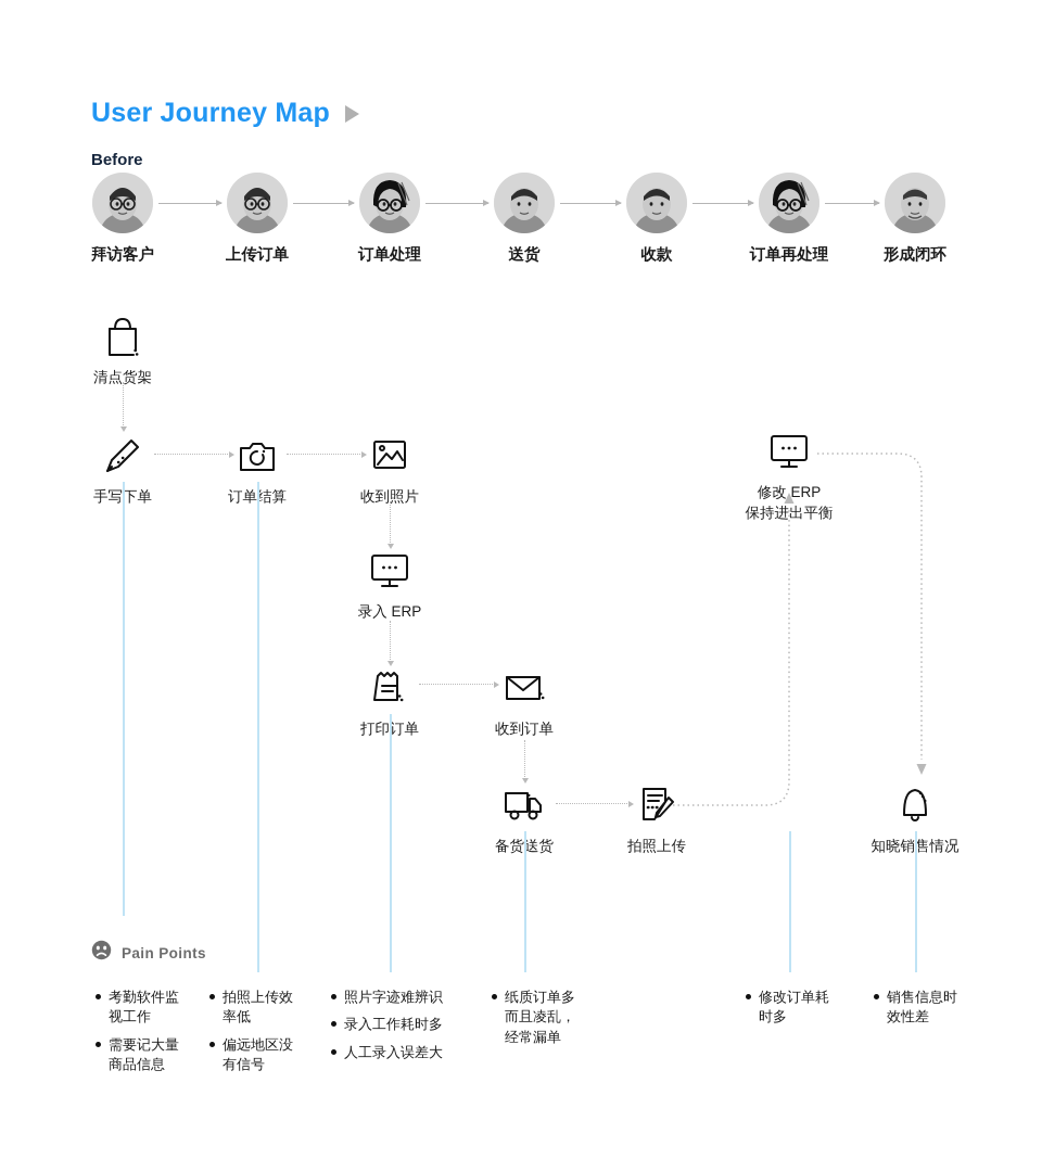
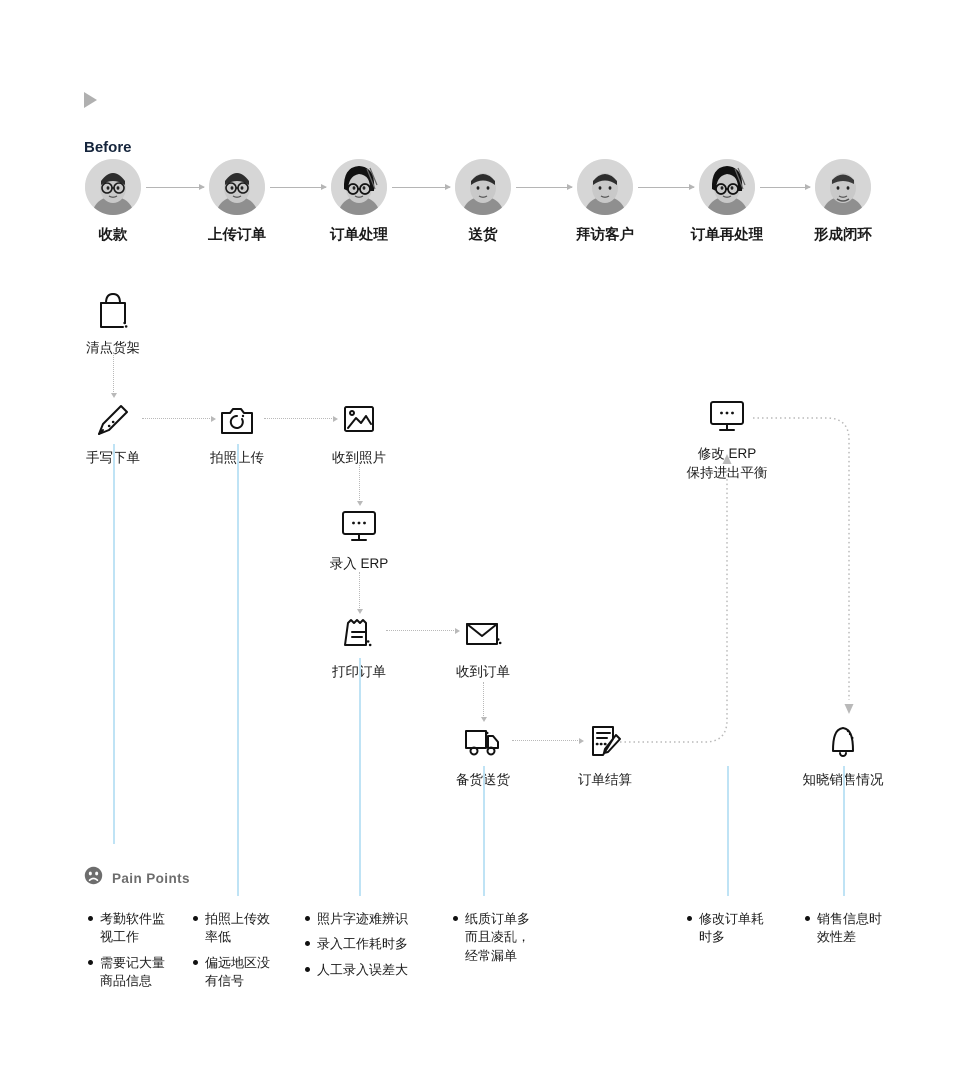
- User Journey Map
  Before
- 拜访客户
+ 收款
  上传订单
  订单处理
  送货
- 收款
+ 拜访客户
  订单再处理
  形成闭环
  清点货架
  手写下单
- 订单结算
+ 拍照上传
  收到照片
  录入 ERP
  打印订单
  收到订单
  备货送货
- 拍照上传
+ 订单结算
  修改 ERP
  保持进出平衡
  知晓销售情况
  Pain Points
  考勤软件监
  视工作
  需要记大量
  商品信息
  拍照上传效
  率低
  偏远地区没
  有信号
  照片字迹难辨识
  录入工作耗时多
  人工录入误差大
  纸质订单多
  而且凌乱，
  经常漏单
  修改订单耗
  时多
  销售信息时
  效性差
